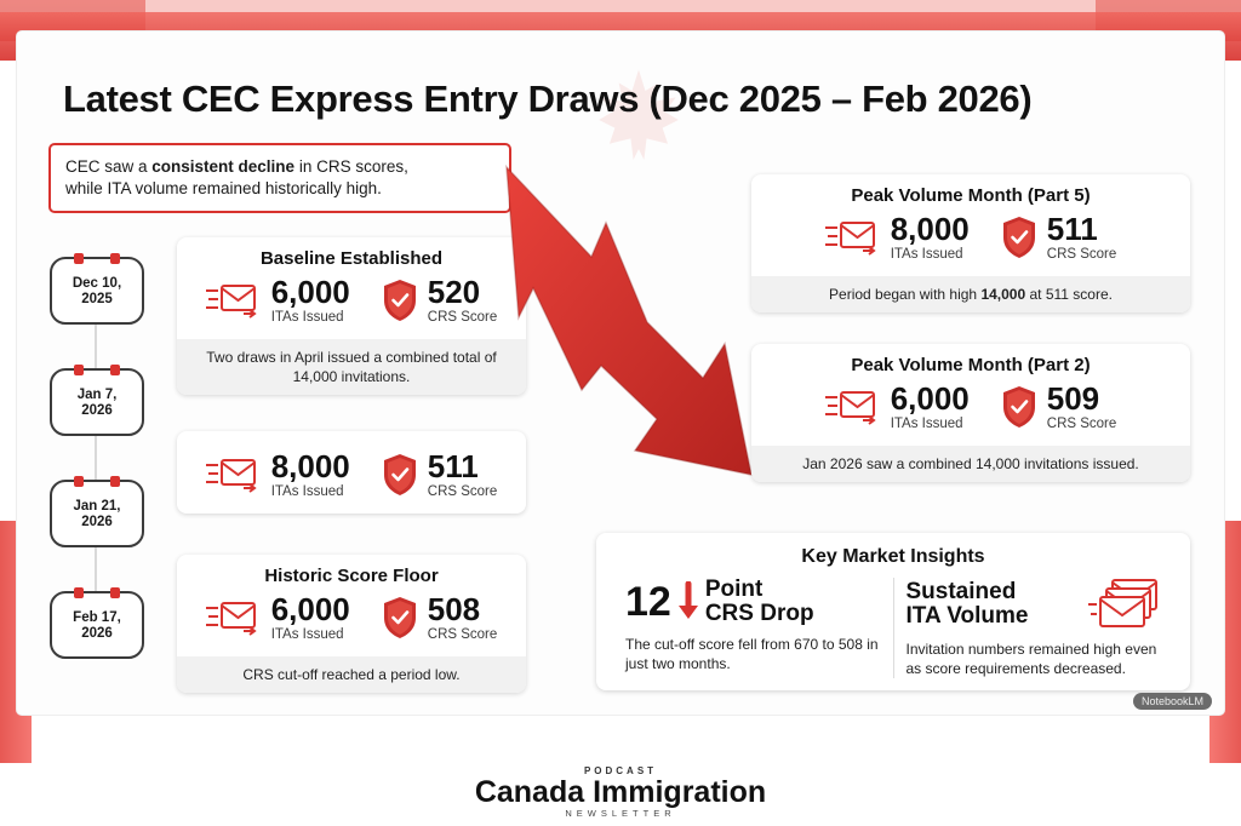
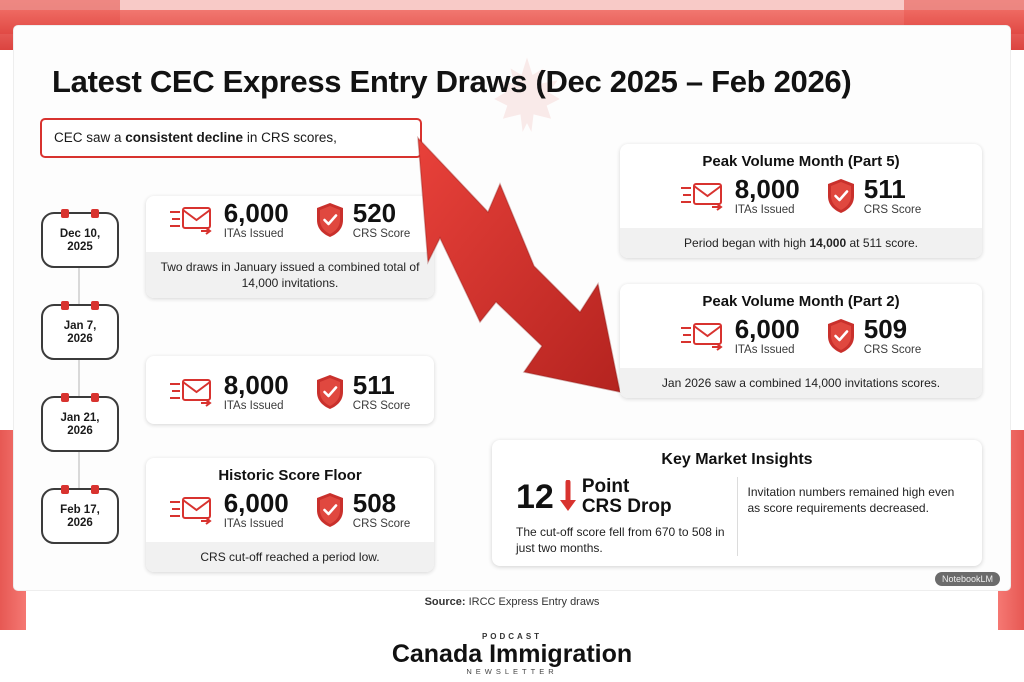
  Latest CEC Express Entry Draws (Dec 2025 – Feb 2026)
  CEC saw a consistent decline in CRS scores,
- while ITA volume remained historically high.
  Dec 10,
  2025
  Jan 7,
  2026
  Jan 21,
  2026
  Feb 17,
  2026
- Baseline Established
  6,000
  ITAs Issued
  520
  CRS Score
- Two draws in April issued a combined total of 14,000 invitations.
+ Two draws in January issued a combined total of 14,000 invitations.
  8,000
  ITAs Issued
  511
  CRS Score
  Historic Score Floor
  6,000
  ITAs Issued
  508
  CRS Score
  CRS cut-off reached a period low.
  Peak Volume Month (Part 5)
  8,000
  ITAs Issued
  511
  CRS Score
  Period began with high 14,000 at 511 score.
  Peak Volume Month (Part 2)
  6,000
  ITAs Issued
  509
  CRS Score
- Jan 2026 saw a combined 14,000 invitations issued.
+ Jan 2026 saw a combined 14,000 invitations scores.
  Key Market Insights
  12
  Point
  CRS Drop
  The cut-off score fell from 670 to 508 in just two months.
- Sustained
- ITA Volume
  Invitation numbers remained high even as score requirements decreased.
+ Source: IRCC Express Entry draws
  NotebookLM
  PODCAST
  Canada Immigration
  NEWSLETTER
